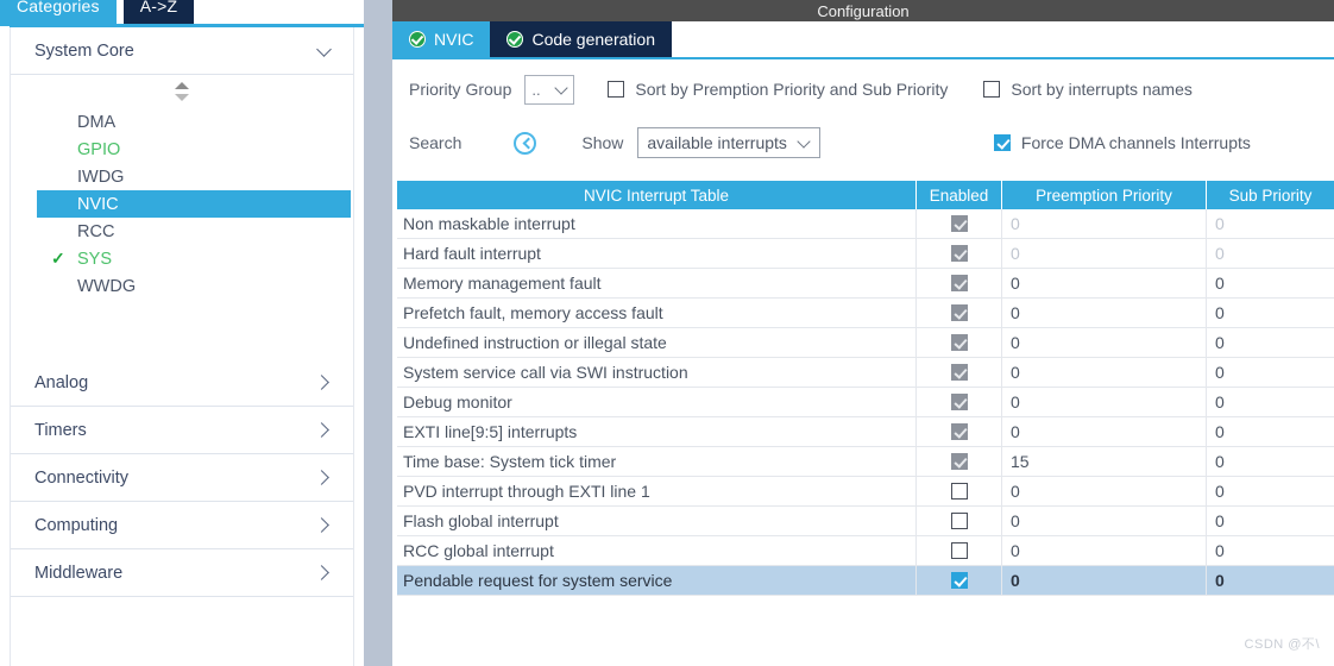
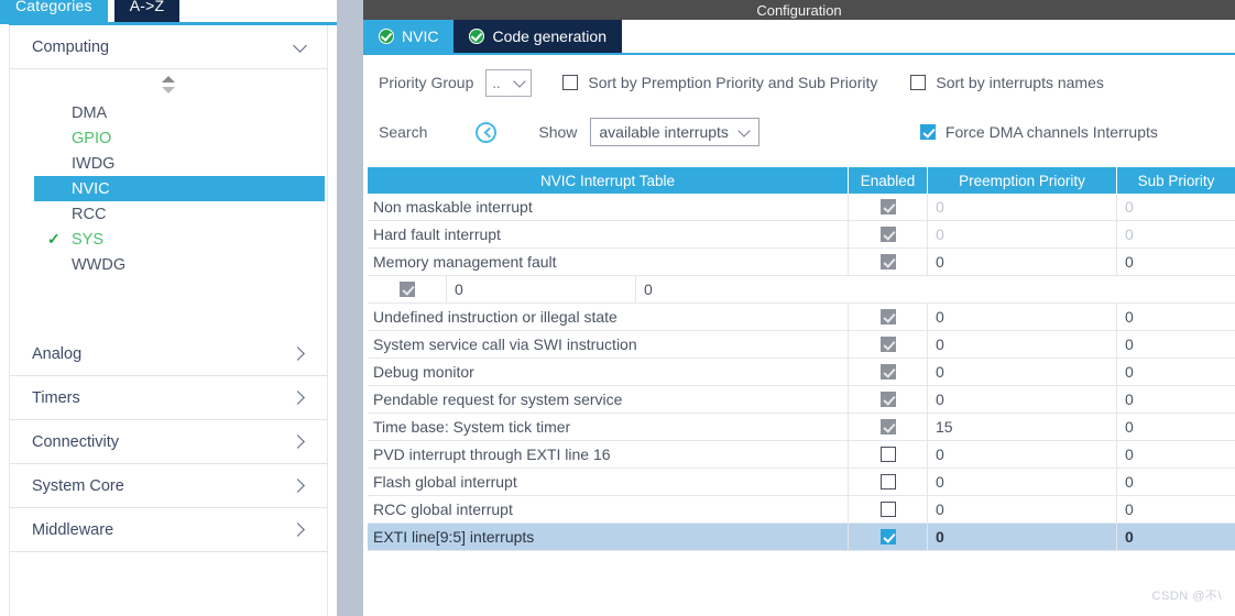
  Categories
  A->Z
- System Core
+ Computing
  DMA
  GPIO
  IWDG
  NVIC
  RCC
  ✓
  SYS
  WWDG
  Analog
  Timers
  Connectivity
- Computing
+ System Core
  Middleware
  Configuration
  NVIC
  Code generation
  Priority Group
  ..
  Sort by Premption Priority and Sub Priority
  Sort by interrupts names
  Search
  Show
  available interrupts
  Force DMA channels Interrupts
  NVIC Interrupt Table
  Enabled
  Preemption Priority
  Sub Priority
  Non maskable interrupt
  0
  0
  Hard fault interrupt
  0
  0
  Memory management fault
  0
  0
- Prefetch fault, memory access fault
  0
  0
  Undefined instruction or illegal state
  0
  0
  System service call via SWI instruction
  0
  0
  Debug monitor
  0
  0
- EXTI line[9:5] interrupts
+ Pendable request for system service
  0
  0
  Time base: System tick timer
  15
  0
- PVD interrupt through EXTI line 1
+ PVD interrupt through EXTI line 16
  0
  0
  Flash global interrupt
  0
  0
  RCC global interrupt
  0
  0
- Pendable request for system service
+ EXTI line[9:5] interrupts
  0
  0
  CSDN @不\
